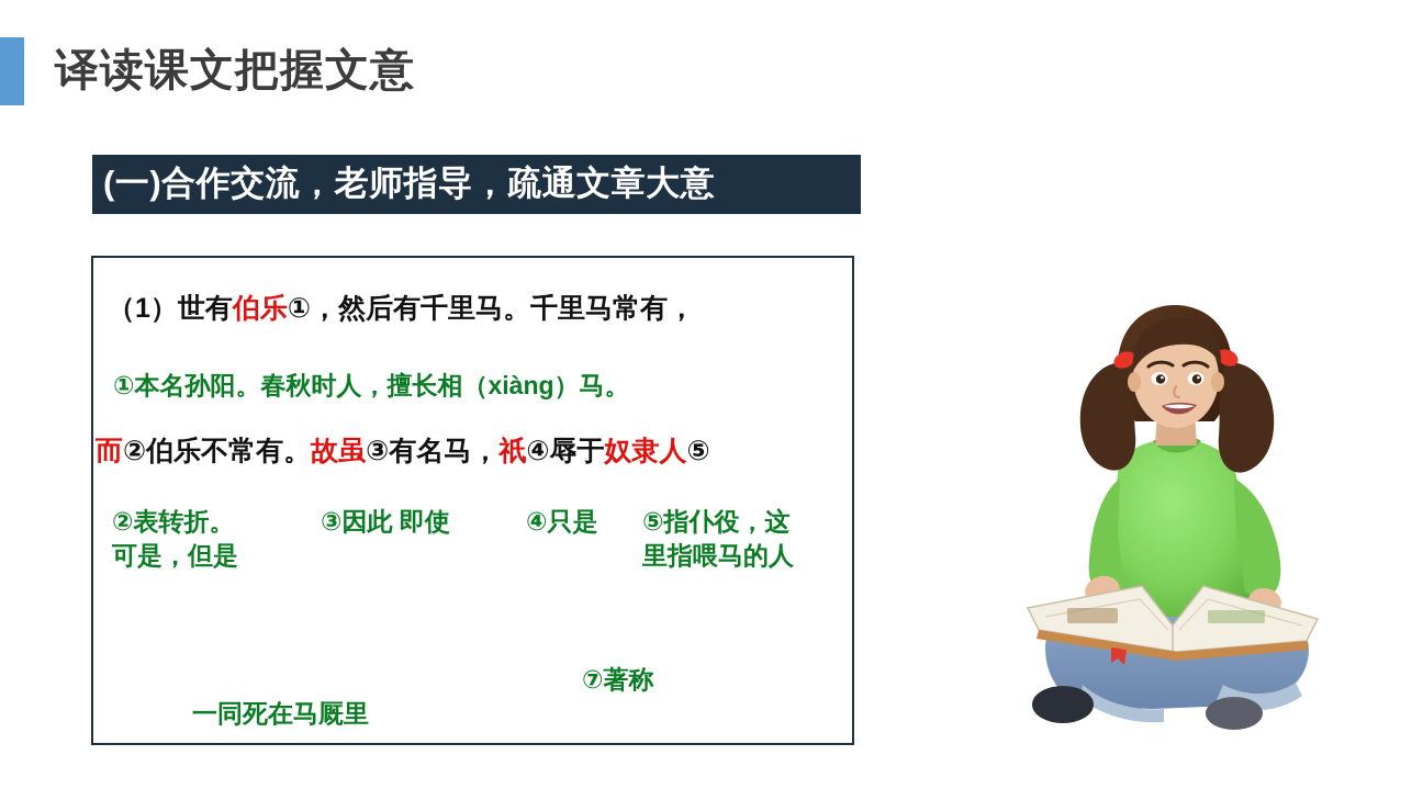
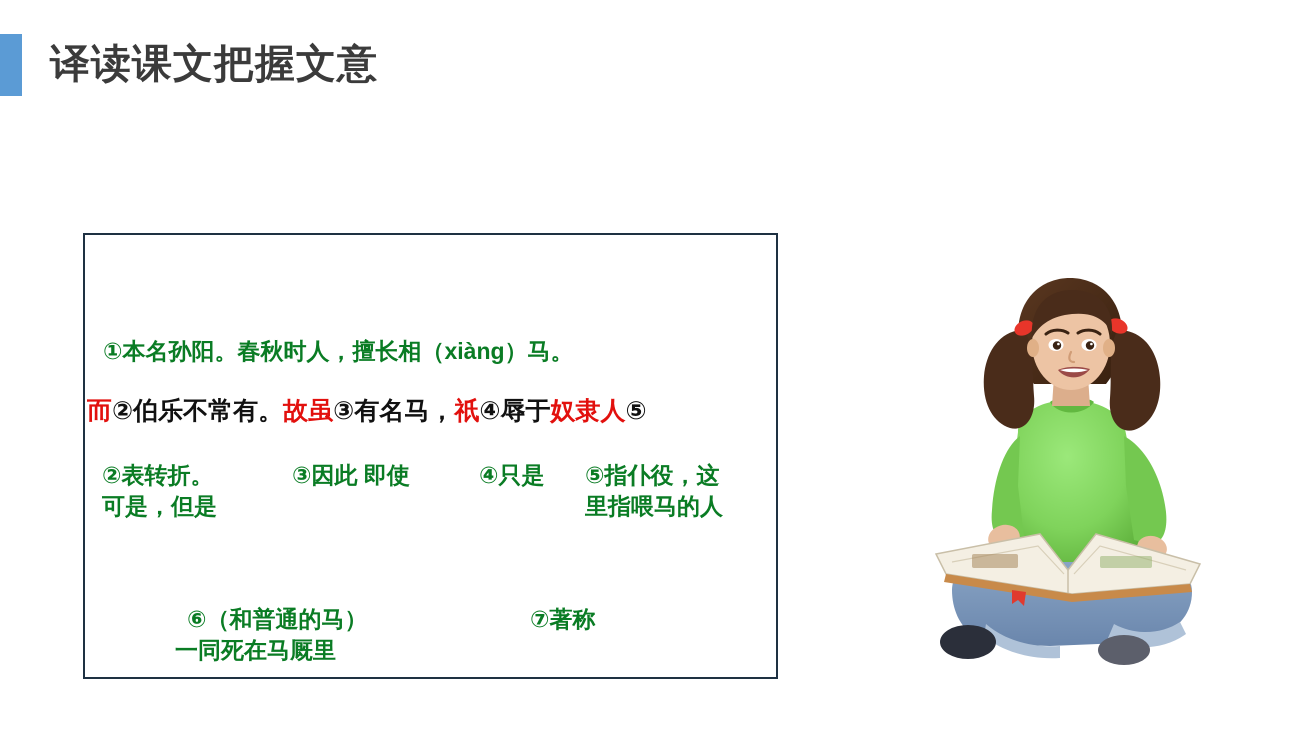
  译读课文把握文意
- (一)合作交流，老师指导，疏通文章大意
- （1）世有伯乐①，然后有千里马。千里马常有，
  ①本名孙阳。春秋时人，擅长相（xiàng）马。
  而②伯乐不常有。故虽③有名马，祇④辱于奴隶人⑤
  ②表转折。
  可是，但是
  ③因此 即使
  ④只是
  ⑤指仆役，这
  里指喂马的人
+ ⑥（和普通的马）
  一同死在马厩里
  ⑦著称
